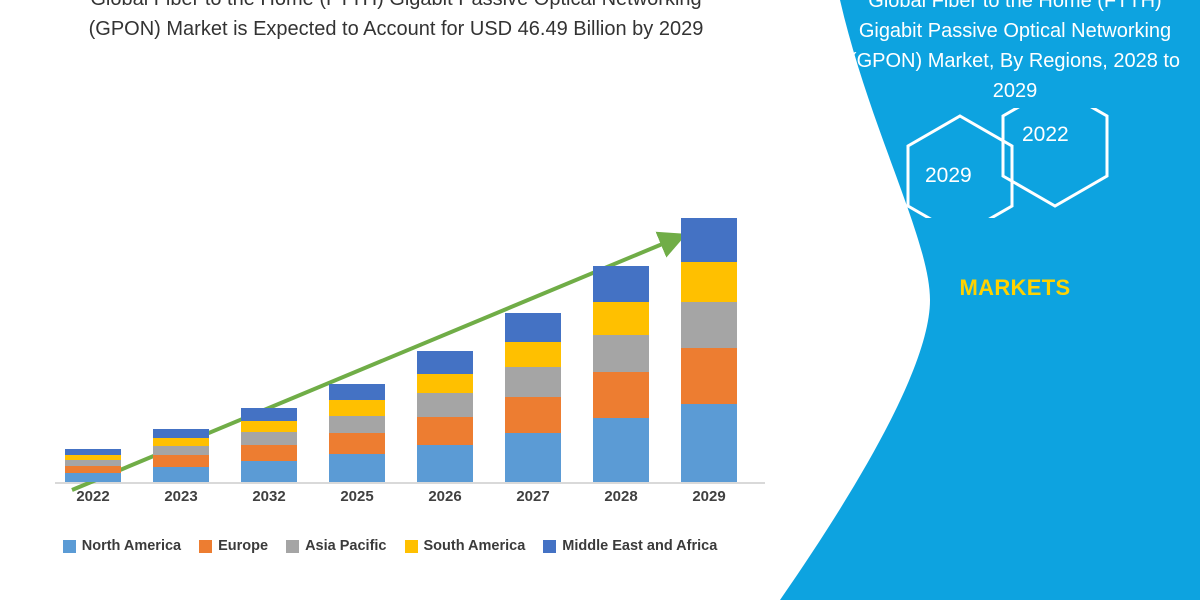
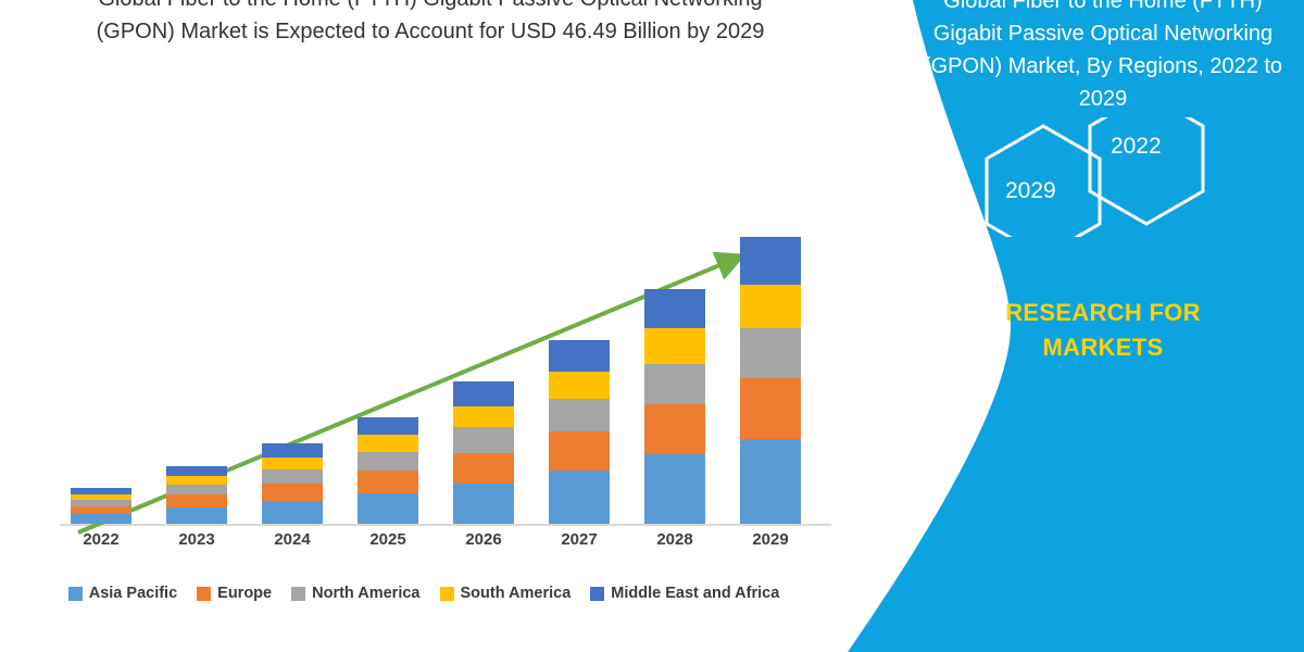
  2022
  2023
- 2032
+ 2024
  2025
  2026
  2027
  2028
  2029
- North America
+ Asia Pacific
  Europe
- Asia Pacific
+ North America
  South America
  Middle East and Africa
- Global Fiber to the Home (FTTH) Gigabit Passive Optical Networking (GPON) Market, By Regions, 2028 to 2029
+ Global Fiber to the Home (FTTH) Gigabit Passive Optical Networking (GPON) Market, By Regions, 2022 to 2029
  2029
  2022
+ RESEARCH FOR
  MARKETS
